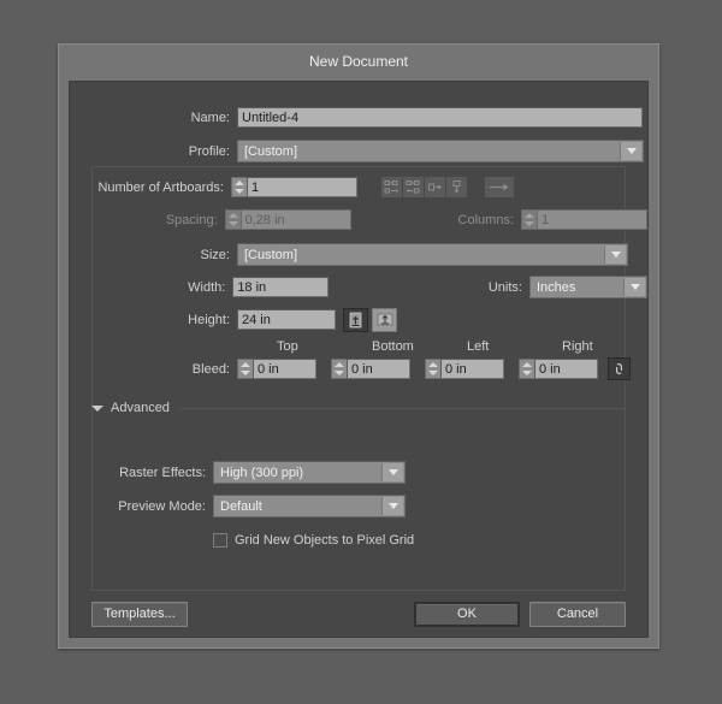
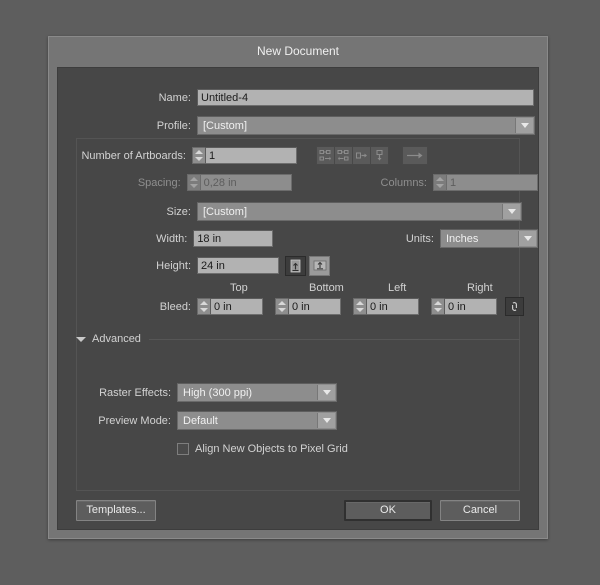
  New Document
  Name:
  Untitled-4
  Profile:
  [Custom]
  Number of Artboards:
  1
  Spacing:
  0,28 in
  Columns:
  1
  Size:
  [Custom]
  Width:
  18 in
  Units:
  Inches
  Height:
  24 in
  Top
  Bottom
  Left
  Right
  Bleed:
  0 in
  0 in
  0 in
  0 in
  Advanced
  Raster Effects:
  High (300 ppi)
  Preview Mode:
  Default
- Grid New Objects to Pixel Grid
+ Align New Objects to Pixel Grid
  Templates...
  OK
  Cancel
